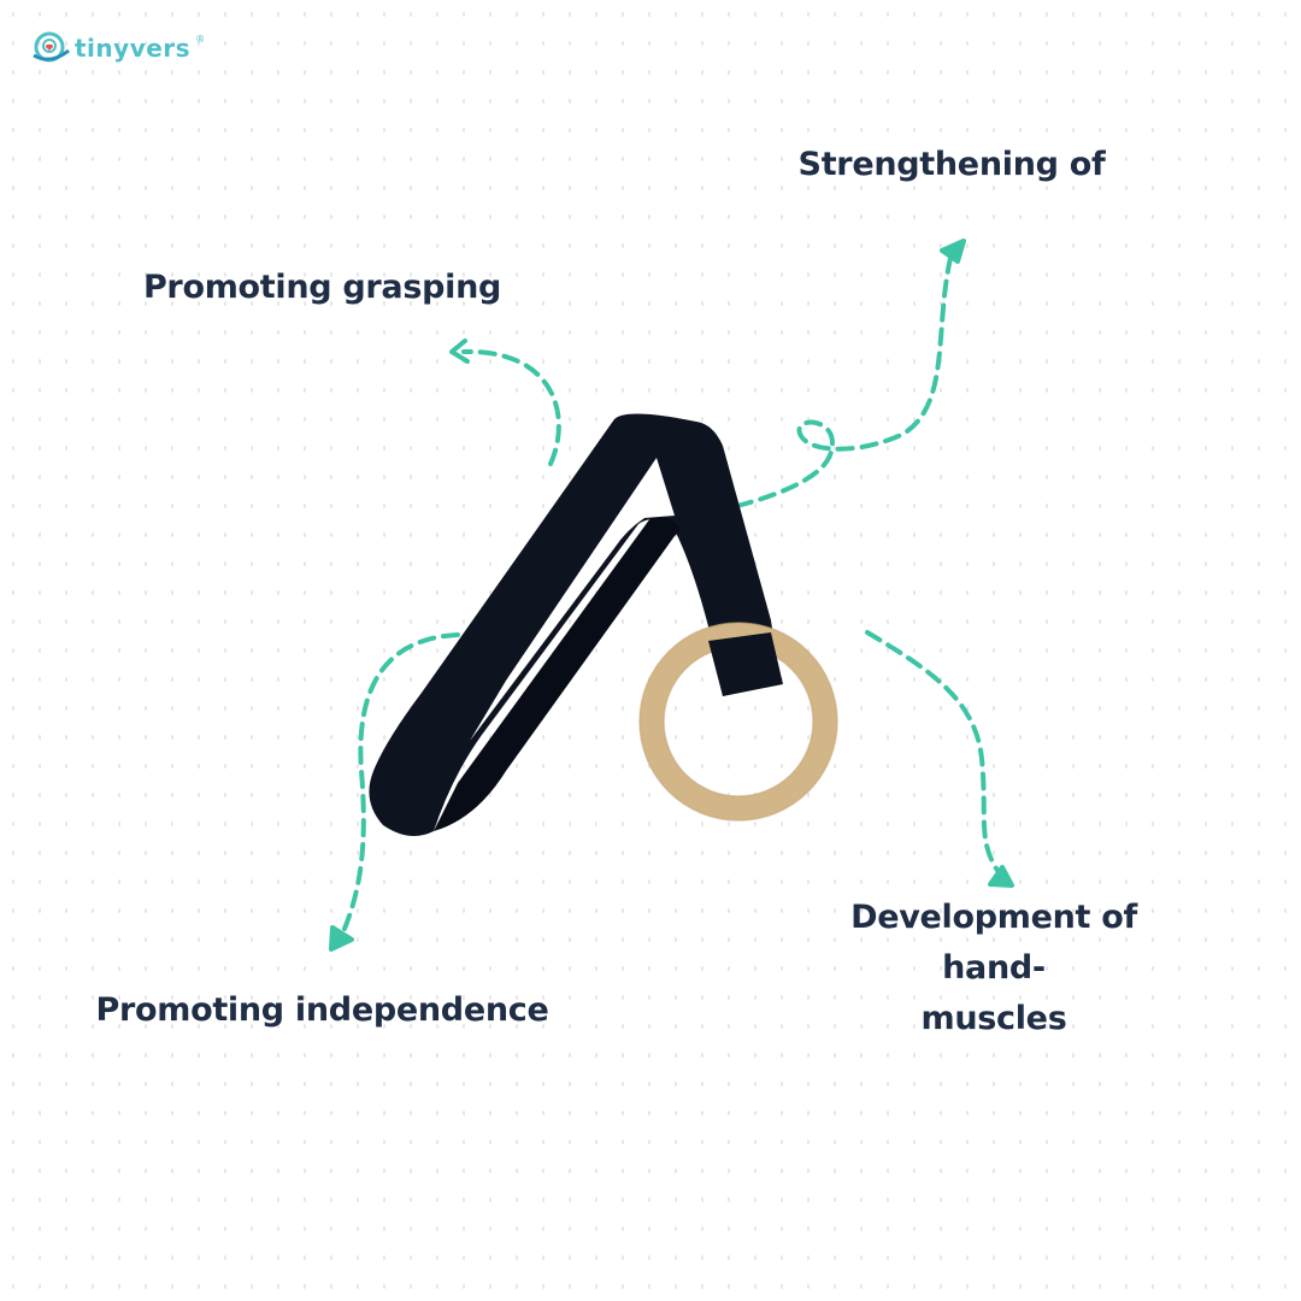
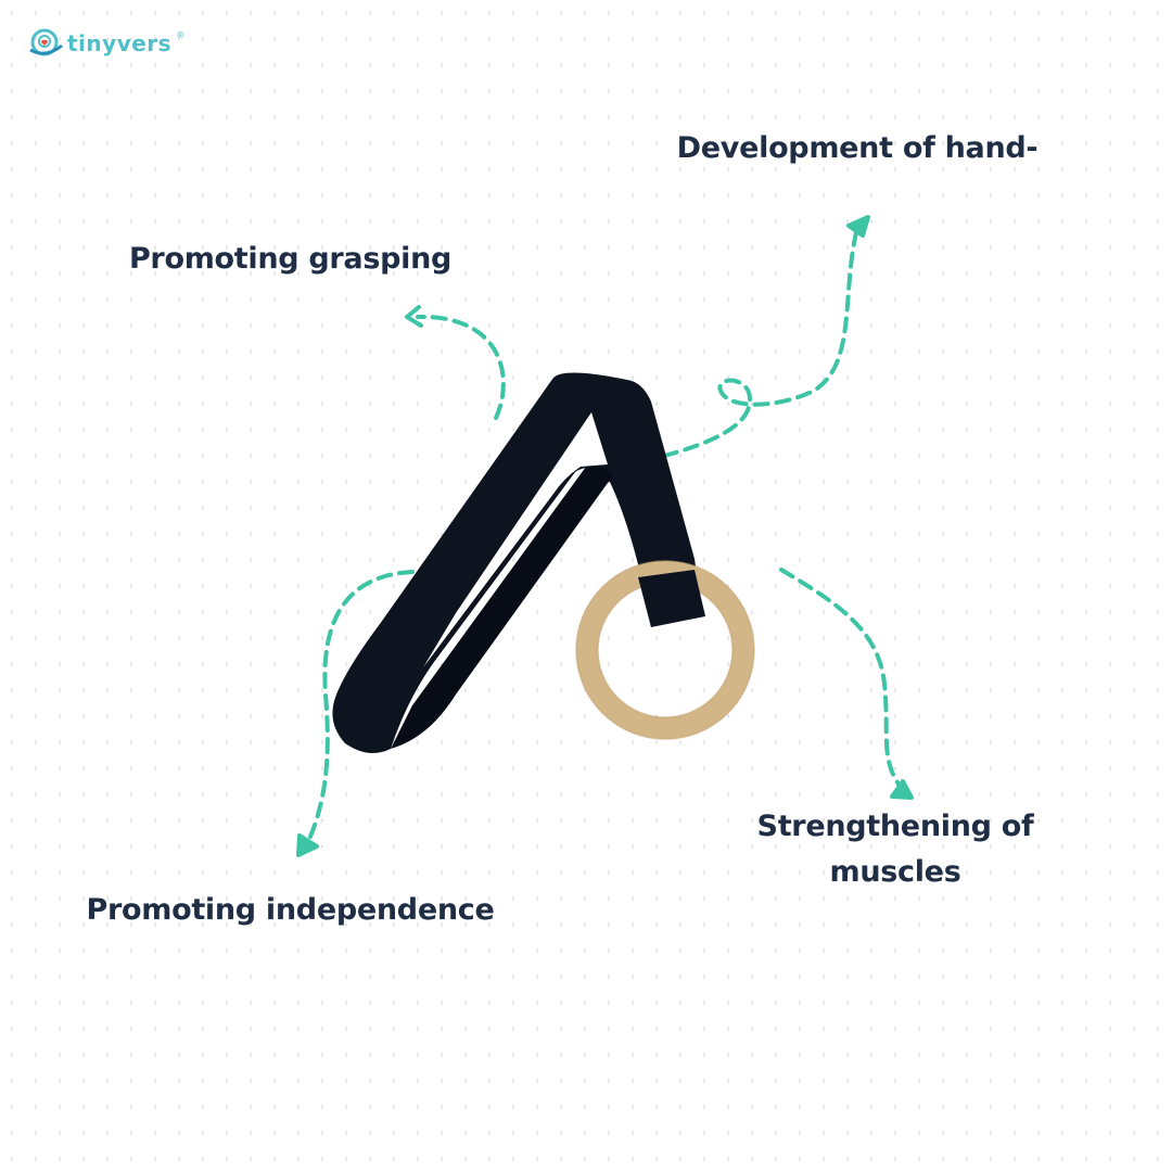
  tinyvers
  ®
- Strengthening of
+ Development of hand-
  Promoting grasping
  Promoting independence
- Development of hand-
+ Strengthening of
  muscles
